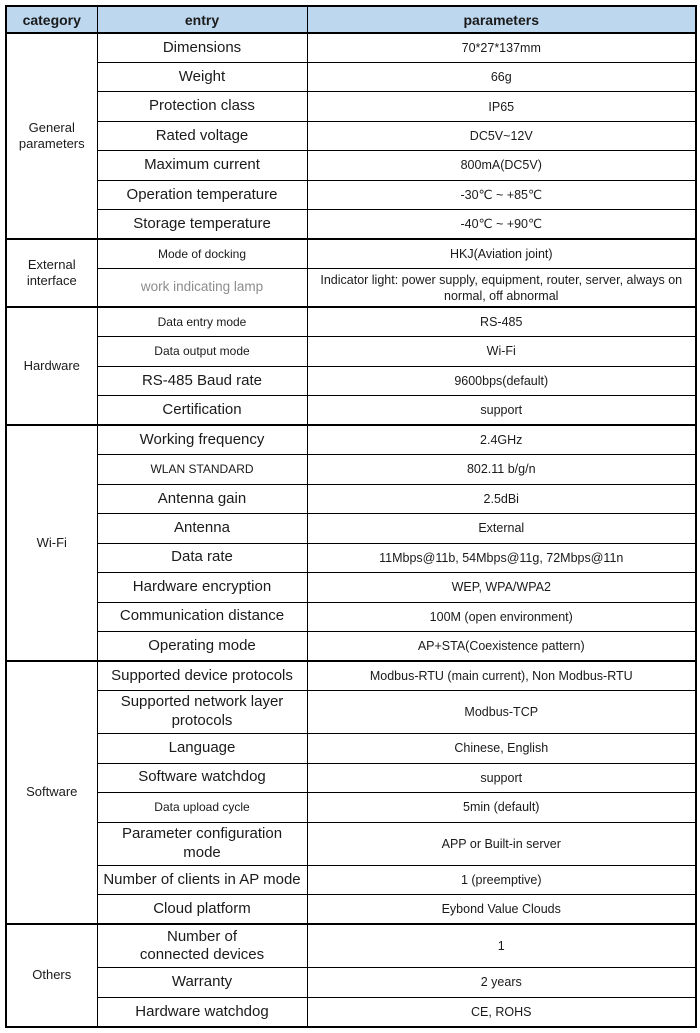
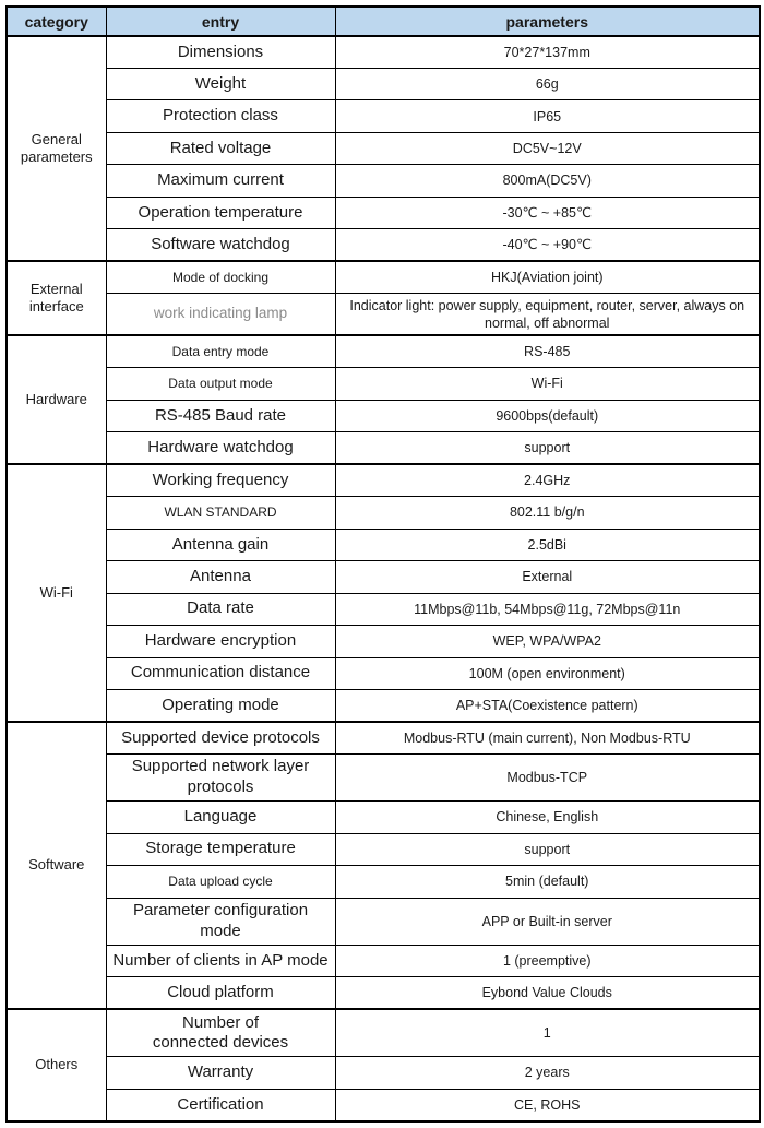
  category	entry	parameters
  General parameters	Dimensions	70*27*137mm
  Weight	66g
  Protection class	IP65
  Rated voltage	DC5V~12V
  Maximum current	800mA(DC5V)
  Operation temperature	-30℃ ~ +85℃
- Storage temperature	-40℃ ~ +90℃
+ Software watchdog	-40℃ ~ +90℃
  External interface	Mode of docking	HKJ(Aviation joint)
  work indicating lamp	Indicator light: power supply, equipment, router, server, always on normal, off abnormal
  Hardware	Data entry mode	RS-485
  Data output mode	Wi-Fi
  RS-485 Baud rate	9600bps(default)
- Certification	support
+ Hardware watchdog	support
  Wi-Fi	Working frequency	2.4GHz
  WLAN STANDARD	802.11 b/g/n
  Antenna gain	2.5dBi
  Antenna	External
  Data rate	11Mbps@11b, 54Mbps@11g, 72Mbps@11n
  Hardware encryption	WEP, WPA/WPA2
  Communication distance	100M (open environment)
  Operating mode	AP+STA(Coexistence pattern)
  Software	Supported device protocols	Modbus-RTU (main current), Non Modbus-RTU
  Supported network layer protocols	Modbus-TCP
  Language	Chinese, English
- Software watchdog	support
+ Storage temperature	support
  Data upload cycle	5min (default)
  Parameter configuration mode	APP or Built-in server
  Number of clients in AP mode	1 (preemptive)
  Cloud platform	Eybond Value Clouds
  Others	Number of connected devices	1
  Warranty	2 years
- Hardware watchdog	CE, ROHS
+ Certification	CE, ROHS
